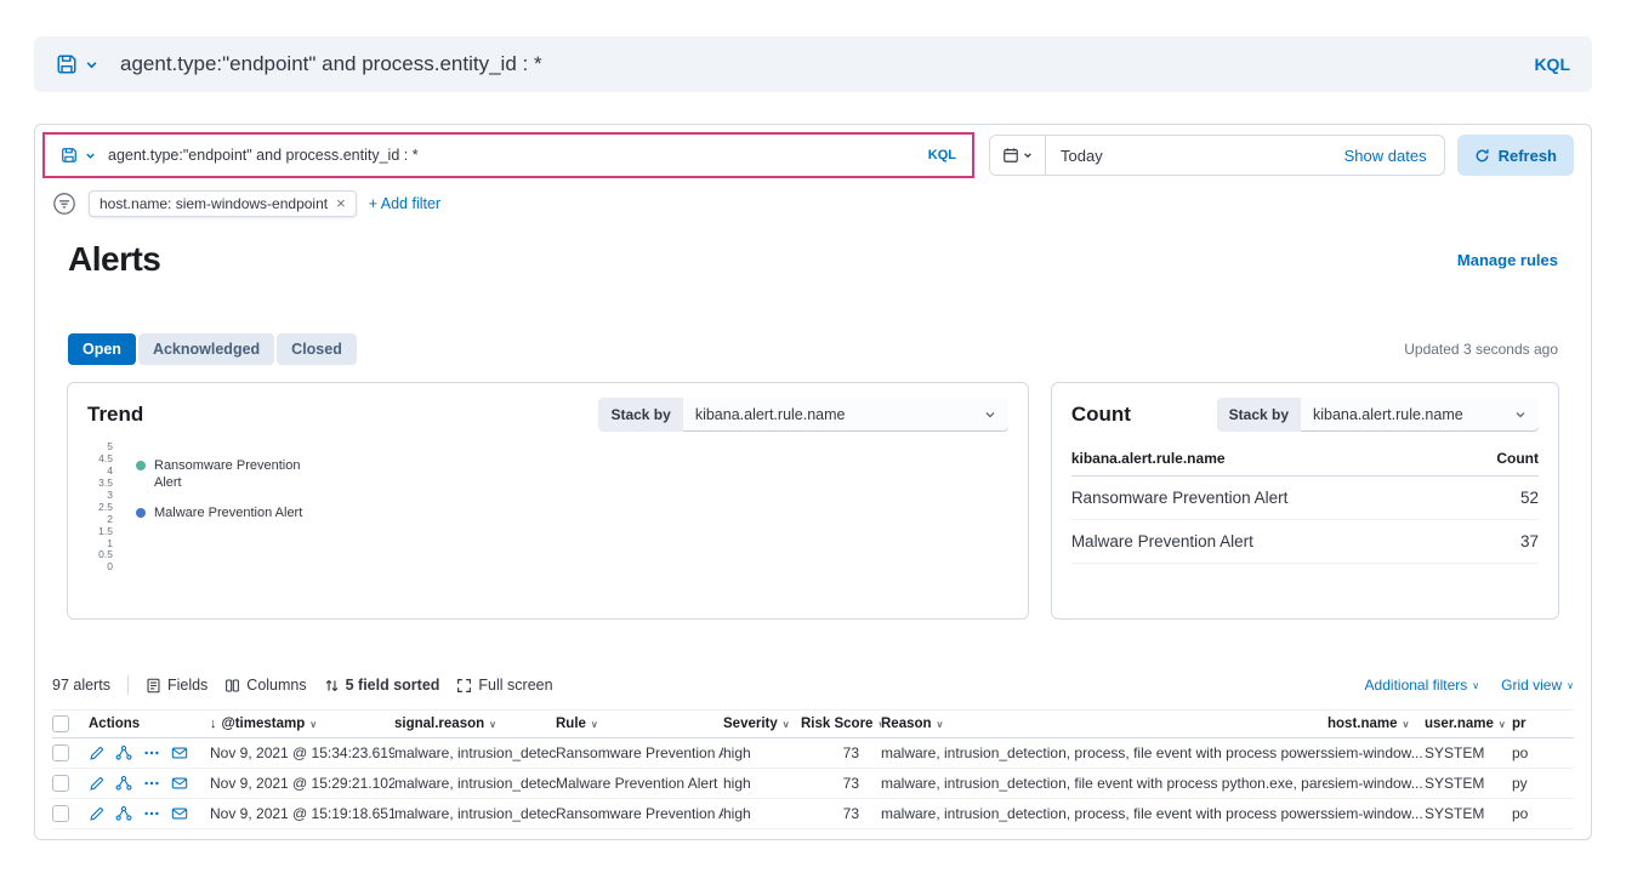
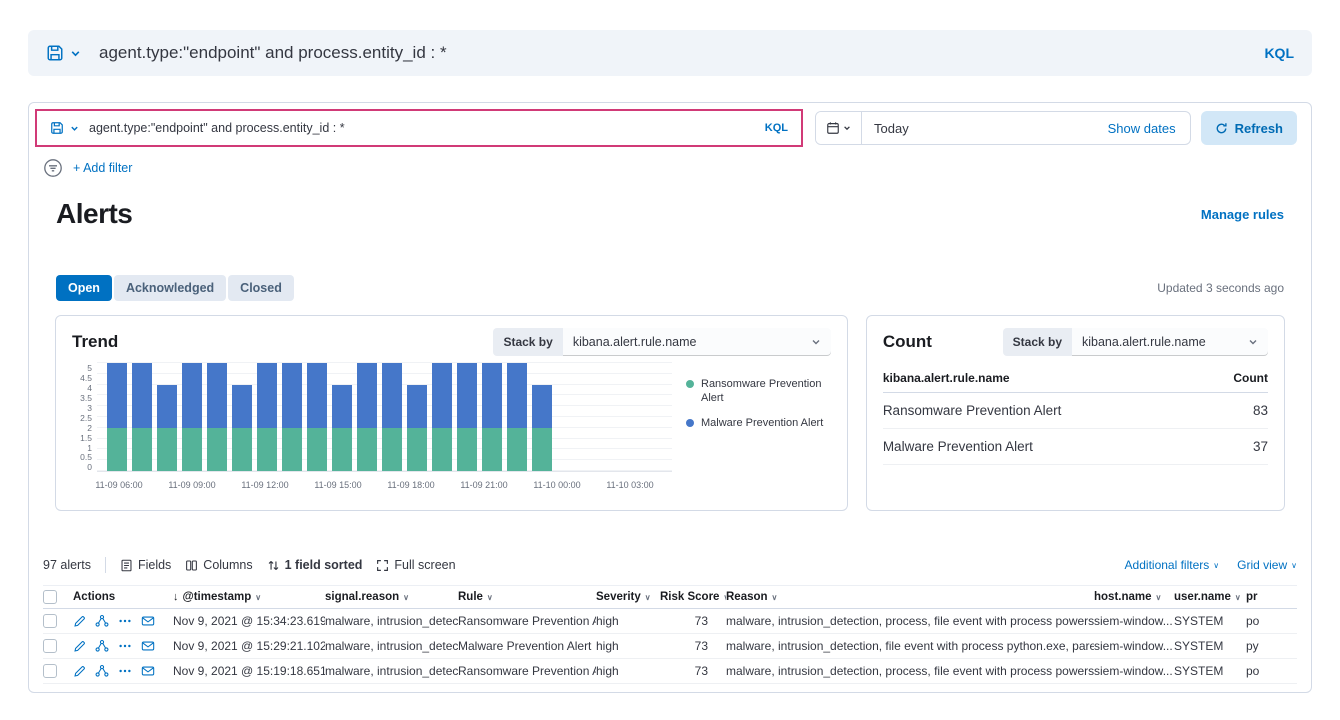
  agent.type:"endpoint" and process.entity_id : *
  KQL
  agent.type:"endpoint" and process.entity_id : *
  KQL
  Today
  Show dates
  Refresh
- host.name: siem-windows-endpoint
- ×
  + Add filter
  Alerts
  Manage rules
  Open
  Acknowledged
  Closed
  Updated 3 seconds ago
  Trend
  Stack by
  kibana.alert.rule.name
  5
  4.5
  4
  3.5
  3
  2.5
  2
  1.5
  1
  0.5
  0
+ 11-09 06:00
+ 11-09 09:00
+ 11-09 12:00
+ 11-09 15:00
+ 11-09 18:00
+ 11-09 21:00
+ 11-10 00:00
+ 11-10 03:00
  Ransomware Prevention Alert
  Malware Prevention Alert
  Count
  Stack by
  kibana.alert.rule.name
  kibana.alert.rule.name
  Count
  Ransomware Prevention Alert
- 52
+ 83
  Malware Prevention Alert
  37
  97 alerts
  Fields
  Columns
- 5 field sorted
+ 1 field sorted
  Full screen
  Additional filters
  ∨
  Grid view
  ∨
  Actions
  ↓
  @timestamp
  ∨
  signal.reason
  ∨
  Rule
  ∨
  Severity
  ∨
  Risk Score
  Reason
  ∨
  host.name
  ∨
  user.name
  ∨
  pr
  Nov 9, 2021 @ 15:34:23.619
  malware, intrusion_detec
  Ransomware Prevention
  high
  73
  malware, intrusion_detection, process, file event with process powers
  siem-window...
  SYSTEM
  po
  Nov 9, 2021 @ 15:29:21.102
  malware, intrusion_detec
  Malware Prevention Alert
  high
  73
  malware, intrusion_detection, file event with process python.exe, pare
  siem-window...
  SYSTEM
  py
  Nov 9, 2021 @ 15:19:18.651
  malware, intrusion_detec
  Ransomware Prevention
  high
  73
  malware, intrusion_detection, process, file event with process powers
  siem-window...
  SYSTEM
  po
